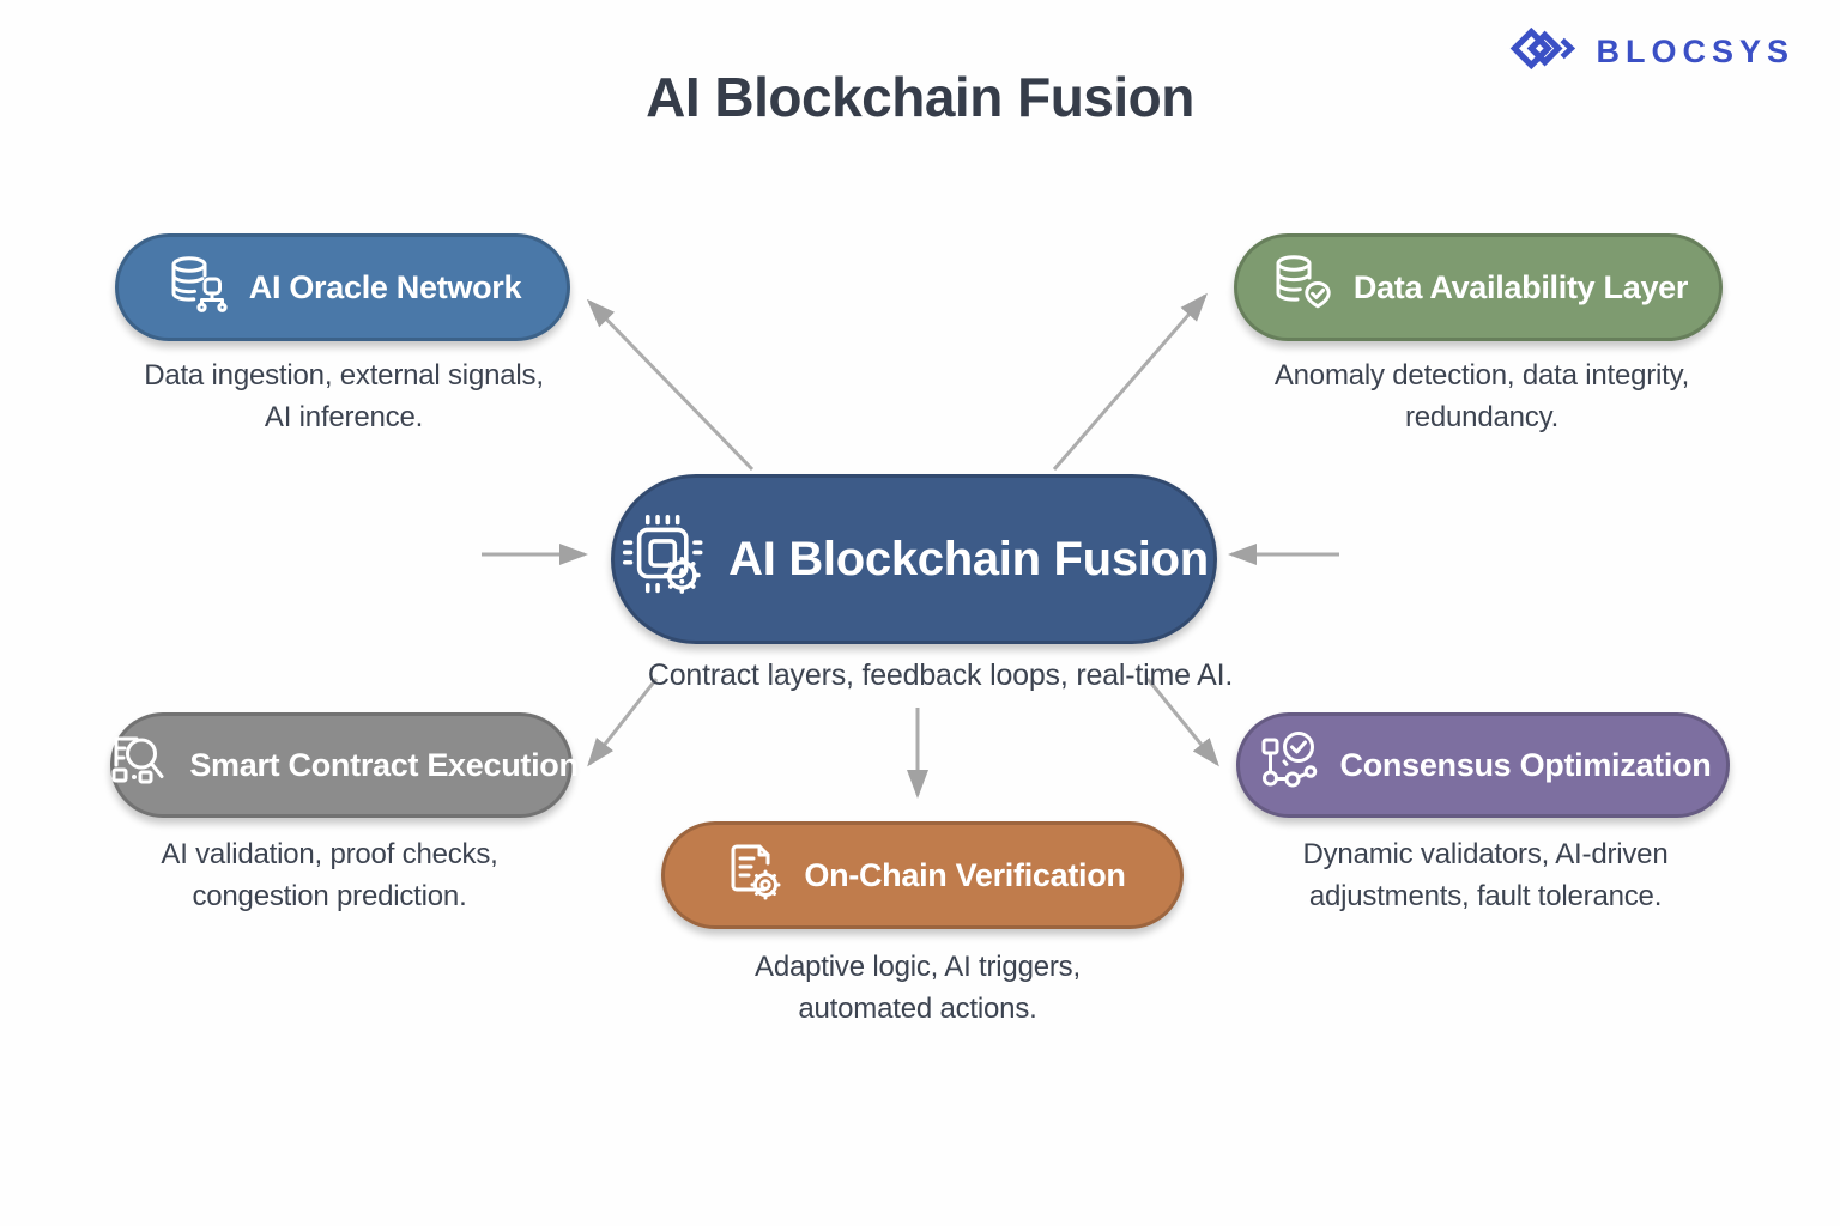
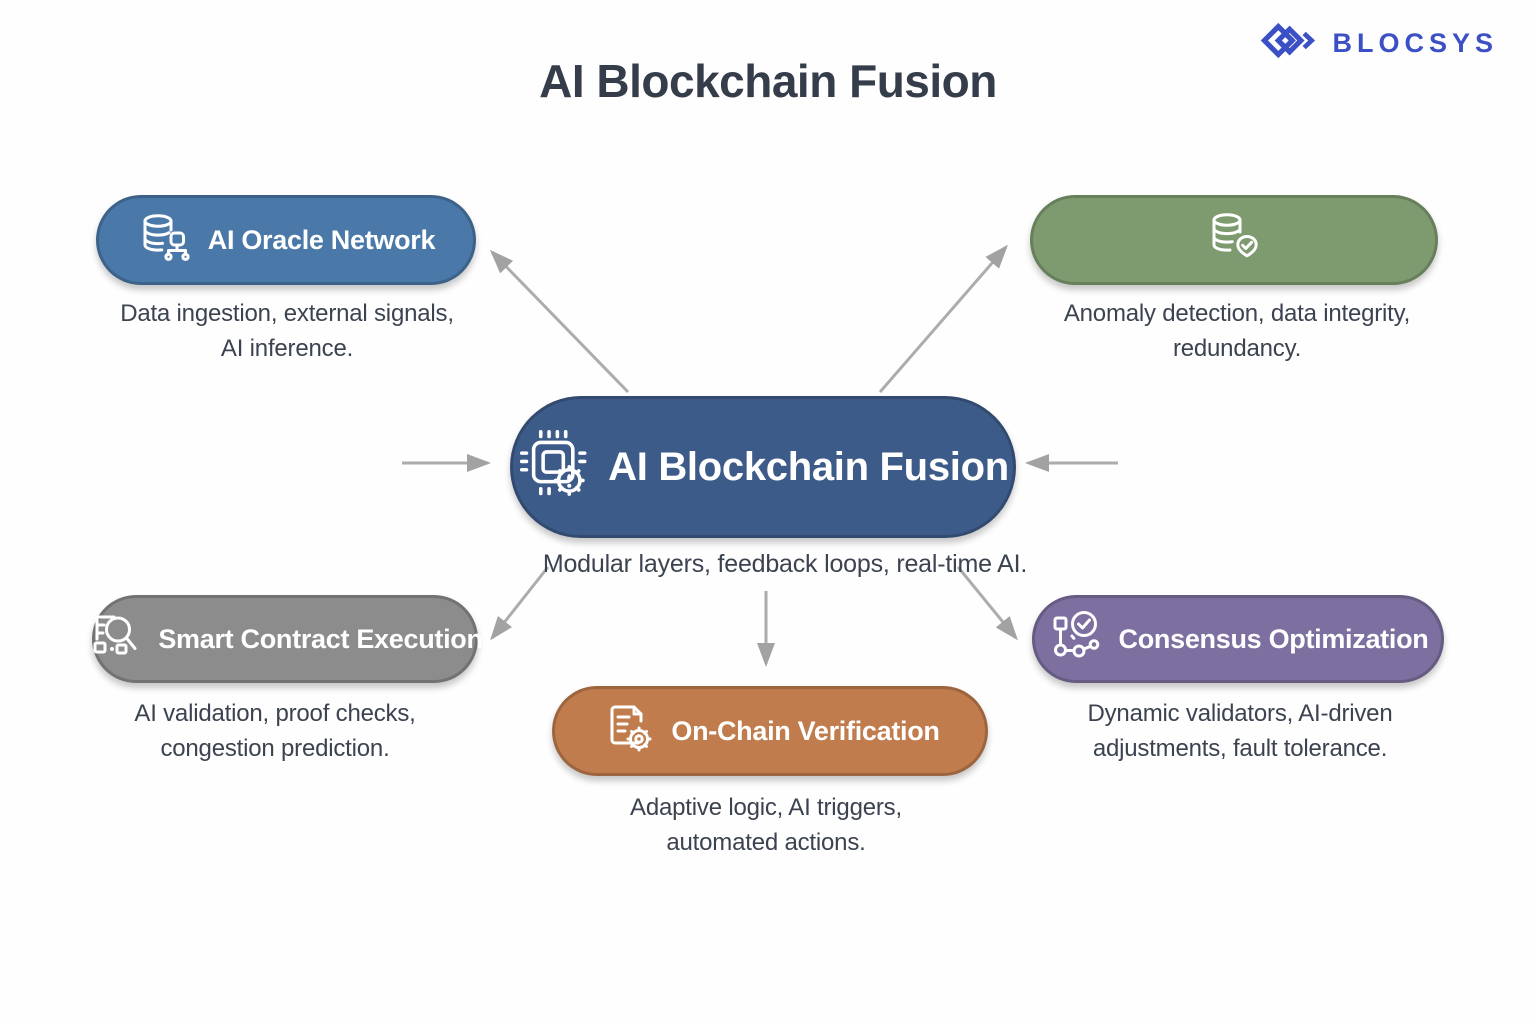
  AI Blockchain Fusion
  BLOCSYS
  AI Oracle Network
  Data ingestion, external signals,
  AI inference.
- Data Availability Layer
  Anomaly detection, data integrity,
  redundancy.
  AI Blockchain Fusion
- Contract layers, feedback loops, real-time AI.
+ Modular layers, feedback loops, real-time AI.
  Smart Contract Execution
  AI validation, proof checks,
  congestion prediction.
  On-Chain Verification
  Adaptive logic, AI triggers,
  automated actions.
  Consensus Optimization
  Dynamic validators, AI-driven
  adjustments, fault tolerance.
